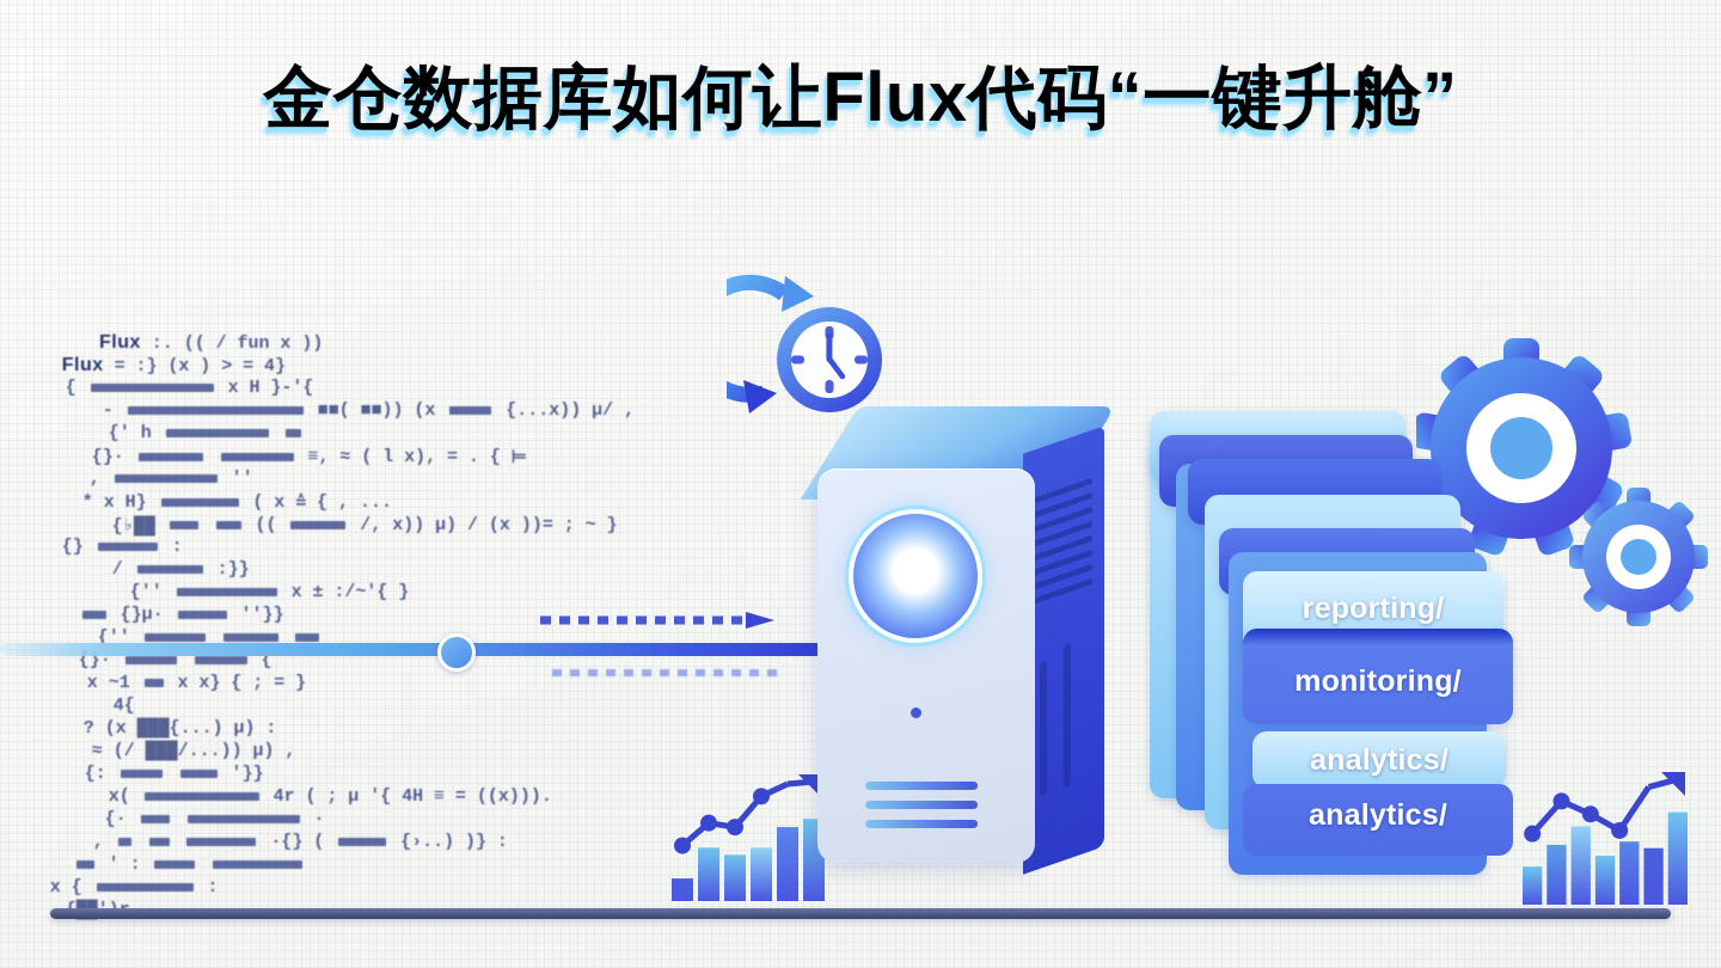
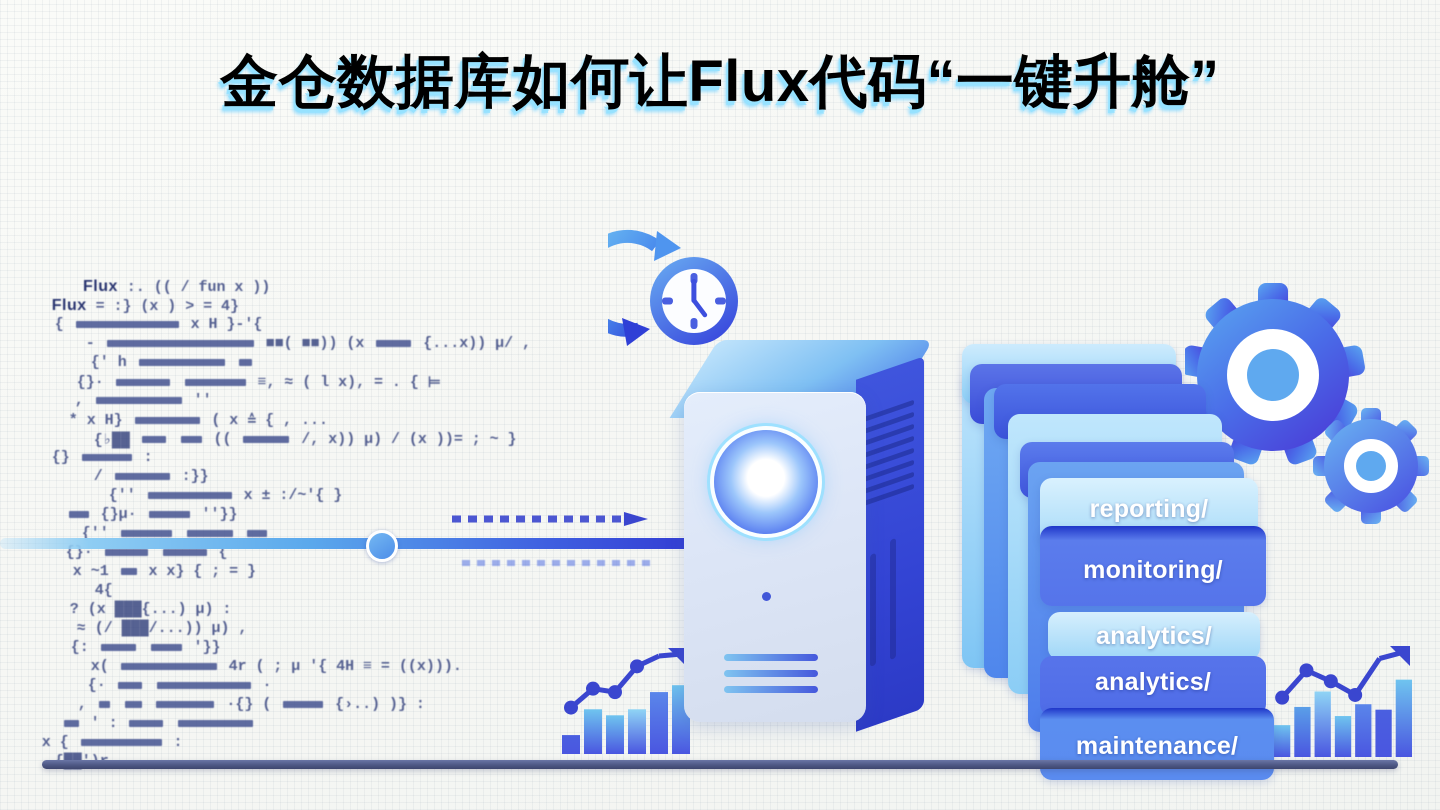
  金仓数据库如何让Flux代码“一键升舱”
  Flux :. (( / fun x ))
  Flux = :} (x ) > = 4}
  { x H }-'{
  - ■■( ■■)) (x {...x)) µ/ ,
  {' h
  {}· ≡, ≈ ( l x), = . { ⊨
  , ''
  * x H} ( x ≙ { , ...
  {♭██ (( /, x)) µ) / (x ))= ; ~ }
  {} :
  / :}}
  {'' x ± :/~'{ }
  {}µ· ''}}
  {''
  {}· {
  x ~1 x x} { ; = }
  4{
  ? (x ███{...) µ) :
  ≈ (/ ███/...)) µ) ,
  {: '}}
  x( 4r ( ; µ '{ 4H ≡ = ((x))).
  {· ·
  , ·{} ( {›..) )} :
  ' :
  x { :
  reporting/
  monitoring/
  analytics/
  analytics/
+ maintenance/
